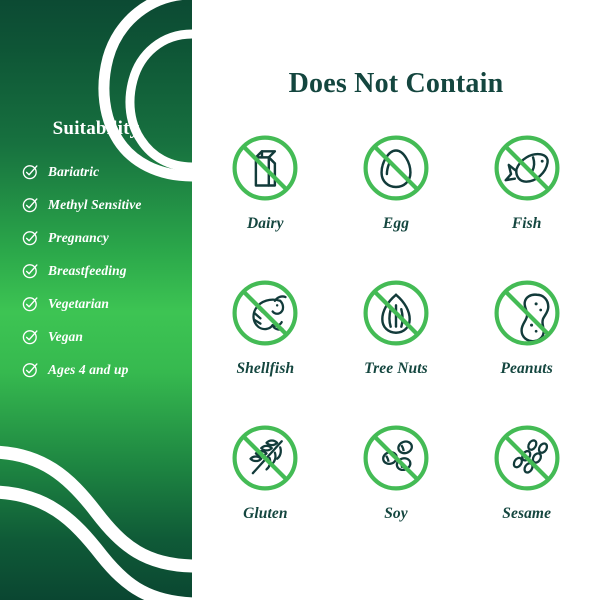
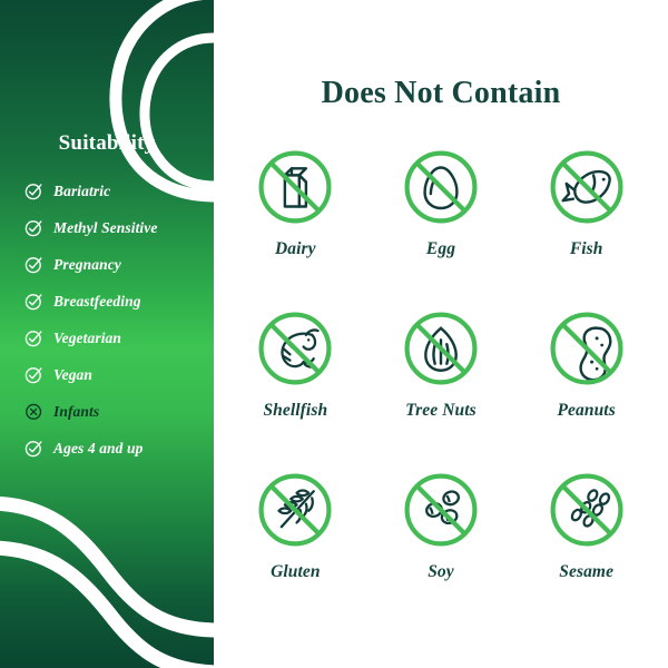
  Suitability
  Bariatric
  Methyl Sensitive
  Pregnancy
  Breastfeeding
  Vegetarian
  Vegan
+ Infants
  Ages 4 and up
  Does Not Contain
  Dairy
  Egg
  Fish
  Shellfish
  Tree Nuts
  Peanuts
  Gluten
  Soy
  Sesame
